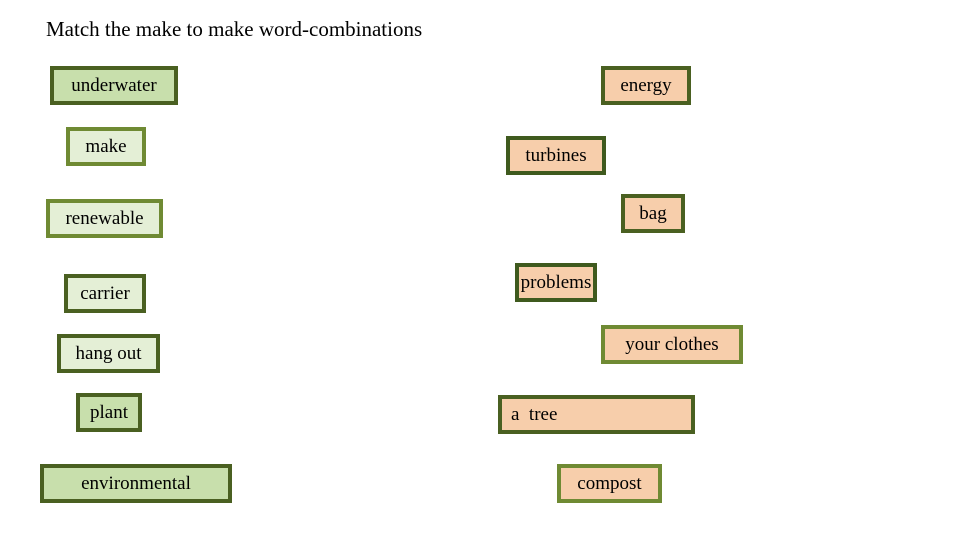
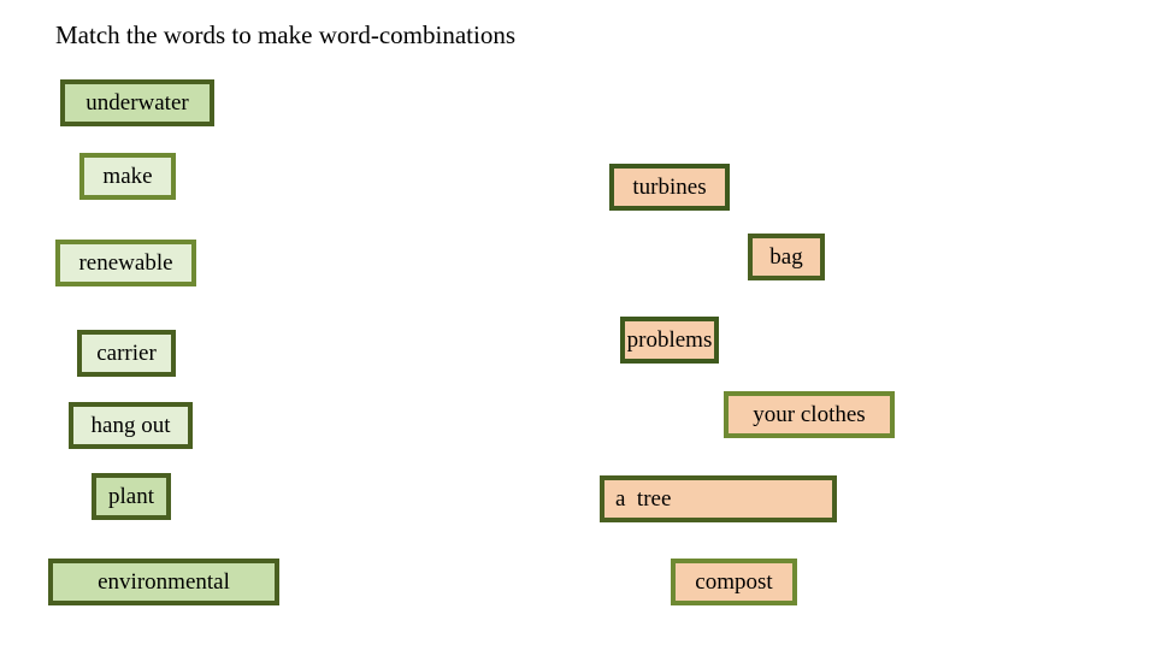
- Match the make to make word-combinations
+ Match the words to make word-combinations
  underwater
  make
  renewable
  carrier
  hang out
  plant
  environmental
- energy
  turbines
  bag
  problems
  your clothes
  a tree
  compost
